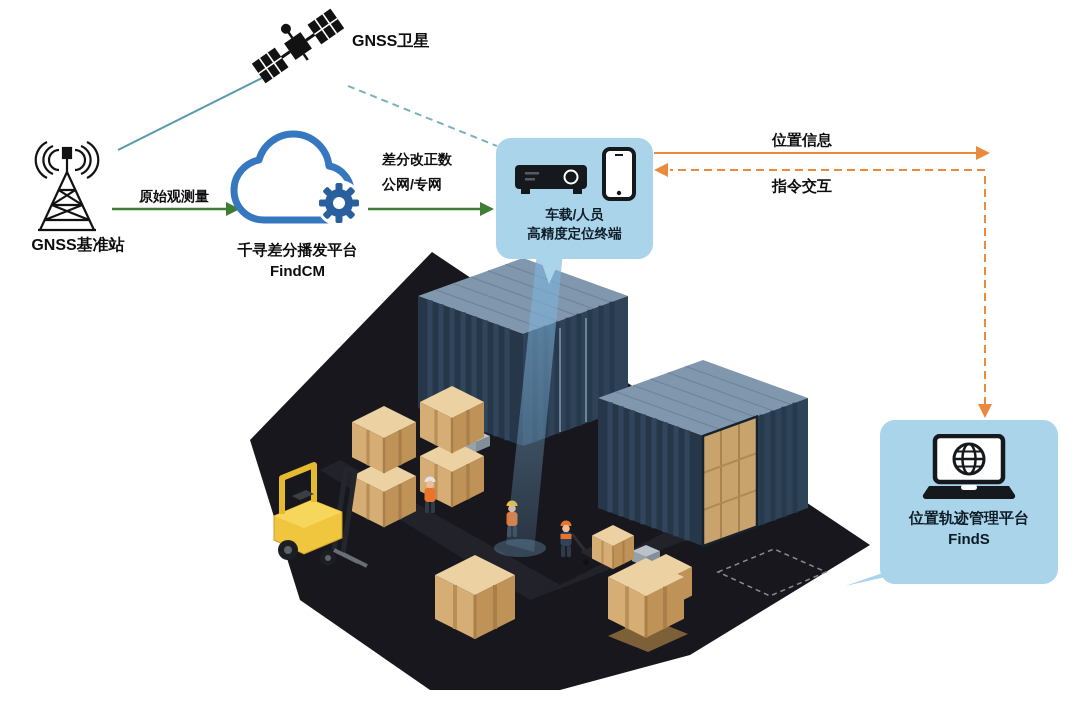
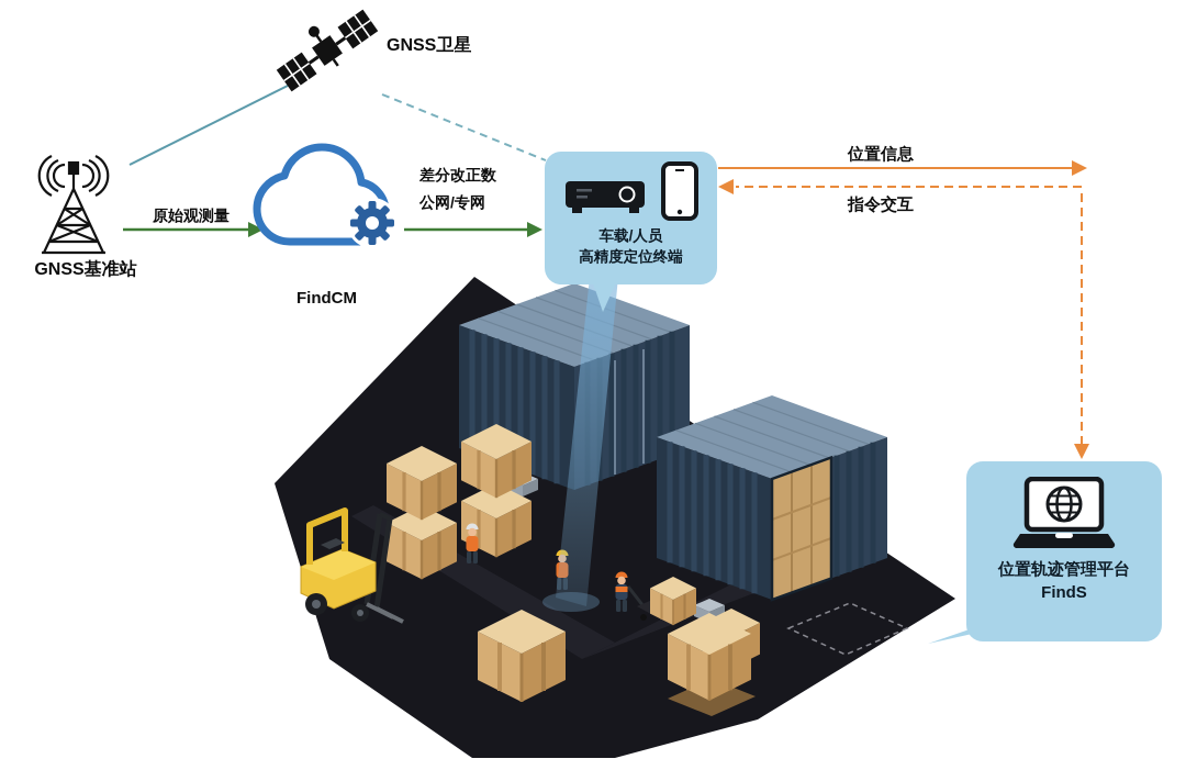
  GNSS卫星
  GNSS基准站
  原始观测量
- 千寻差分播发平台
  FindCM
  差分改正数
  公网/专网
  位置信息
  指令交互
  车载/人员
  高精度定位终端
  位置轨迹管理平台
  FindS
